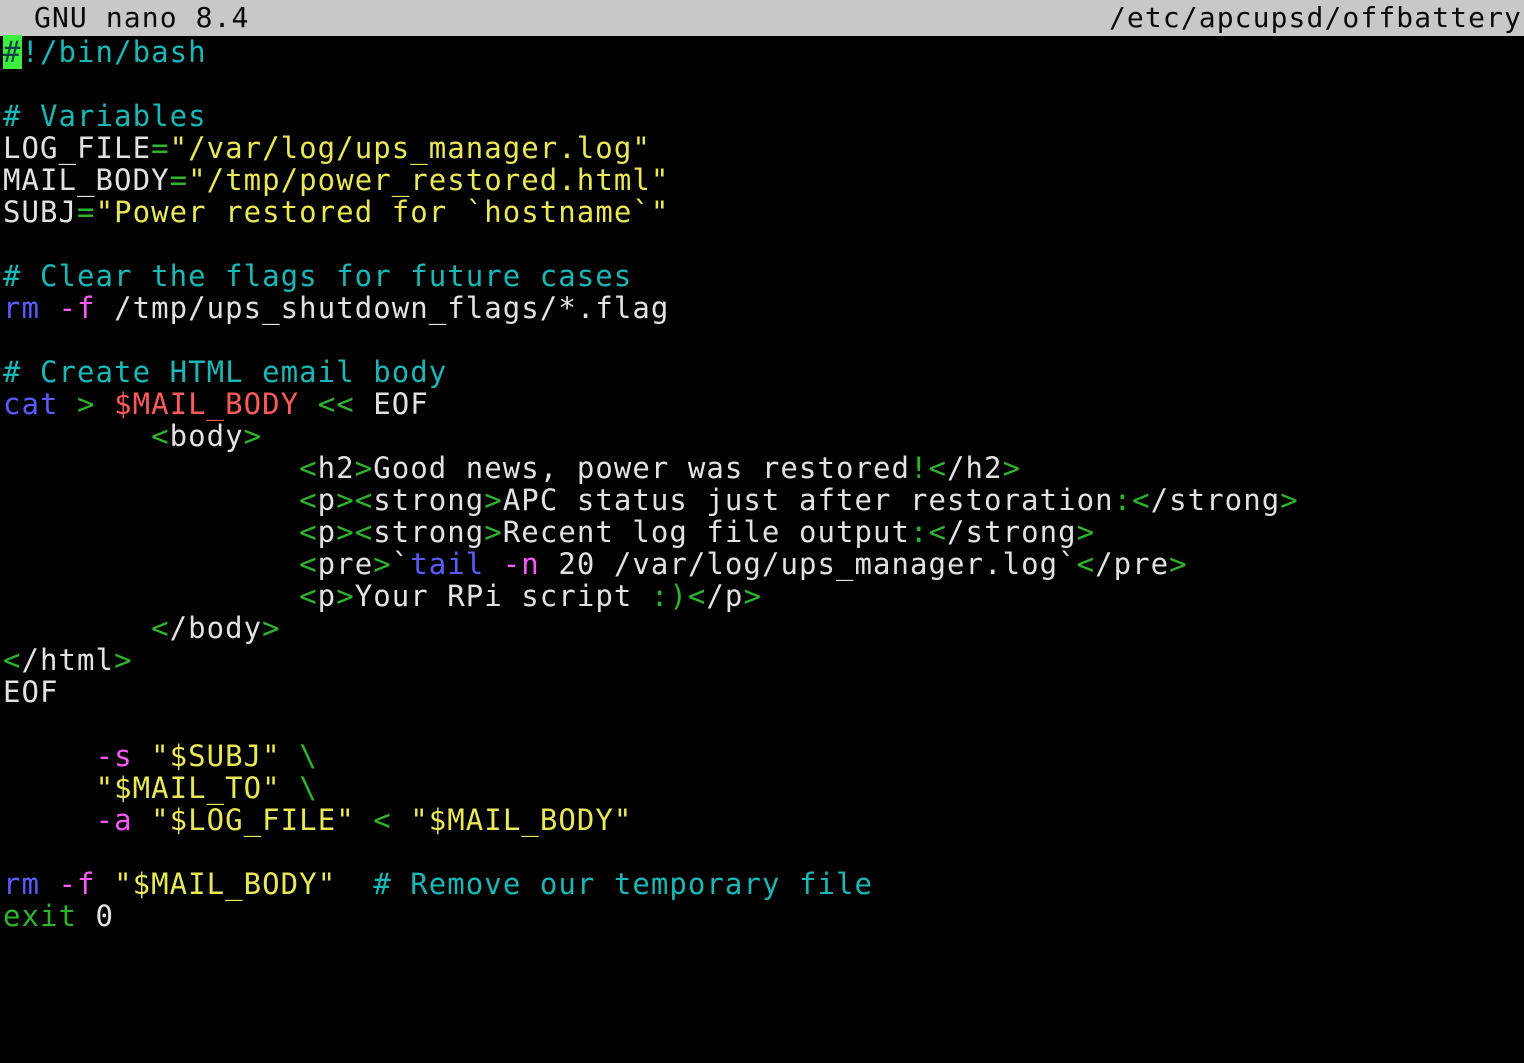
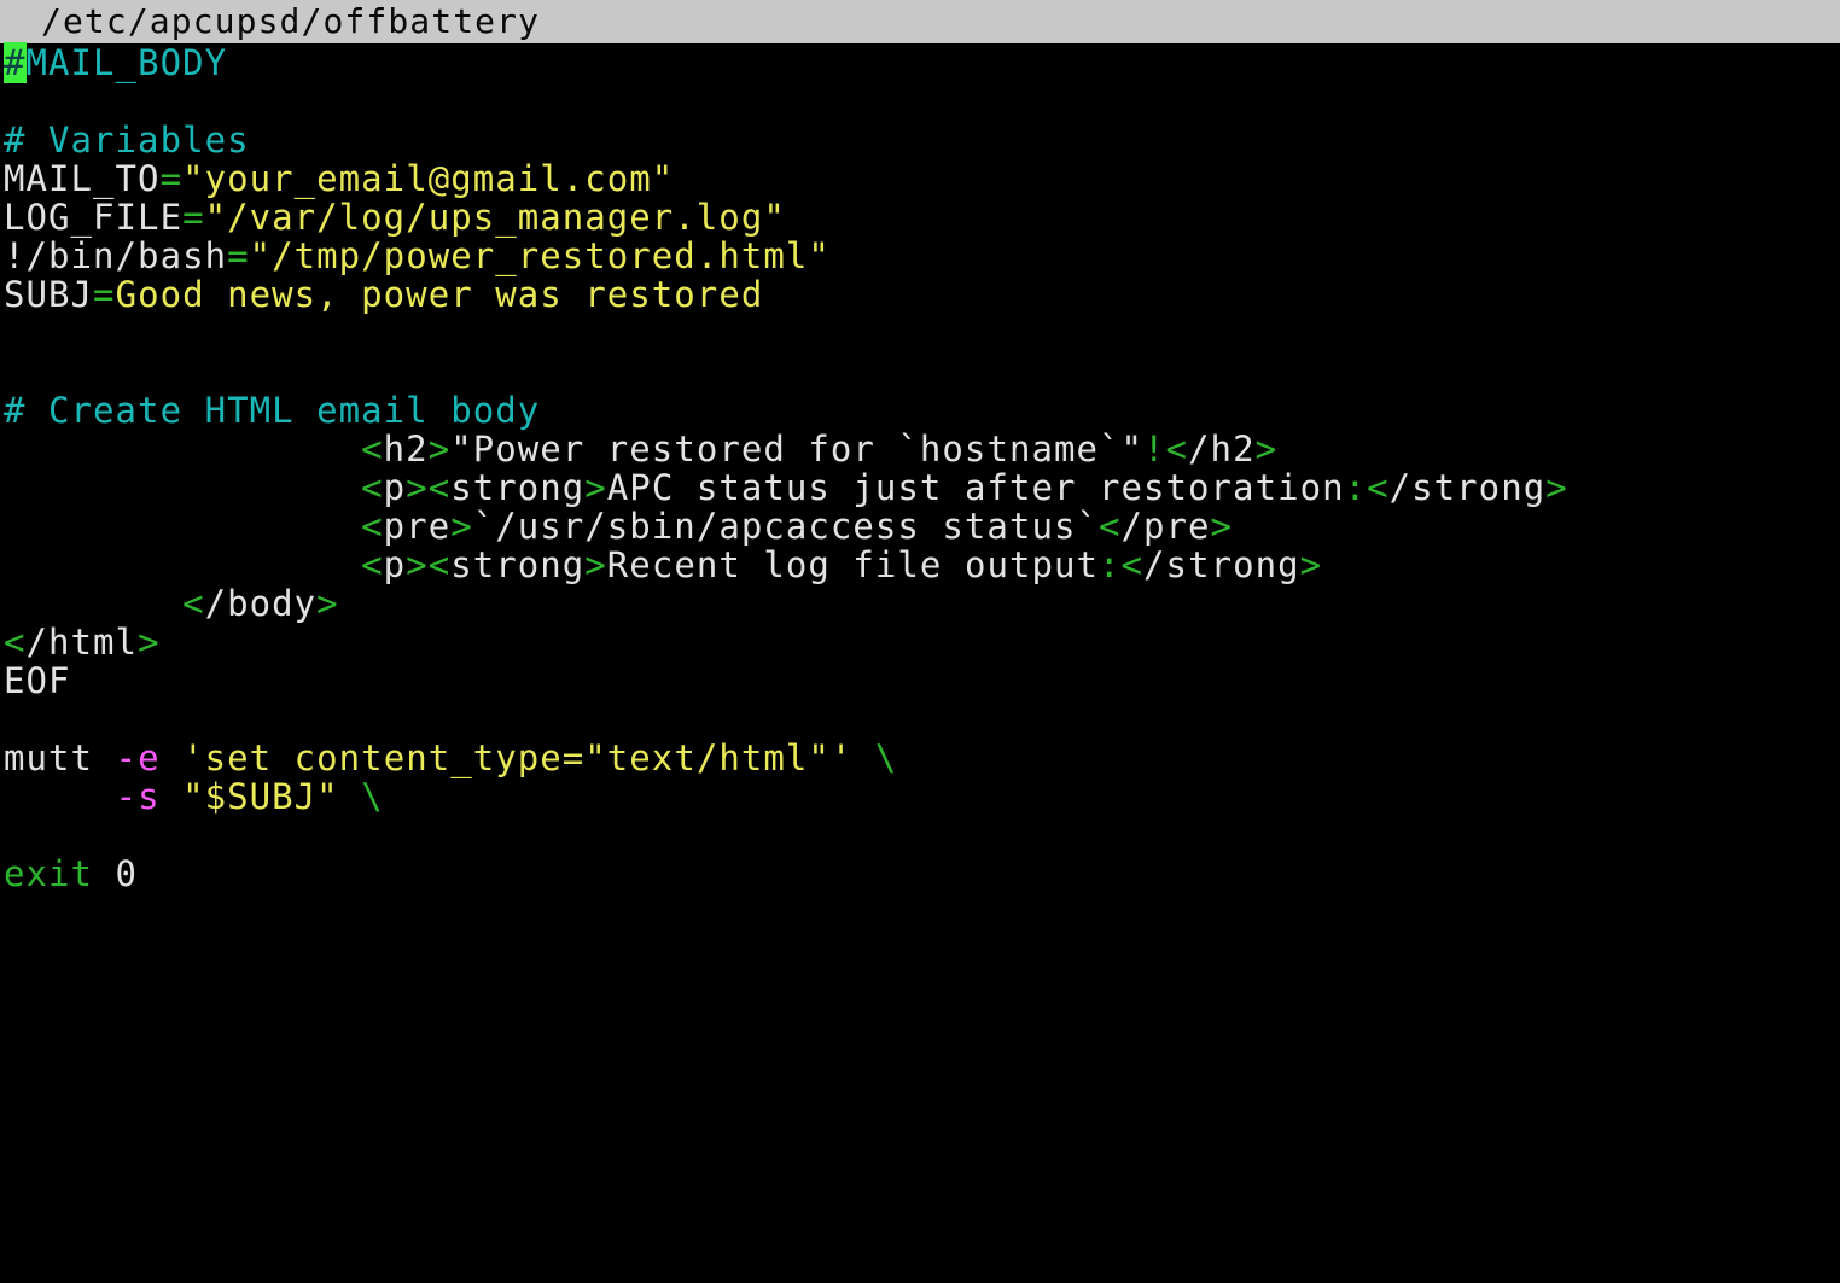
- GNU nano 8.4
  /etc/apcupsd/offbattery
- #!/bin/bash
+ #MAIL_BODY
  # Variables
+ MAIL_TO="your_email@gmail.com"
  LOG_FILE="/var/log/ups_manager.log"
- MAIL_BODY="/tmp/power_restored.html"
+ !/bin/bash="/tmp/power_restored.html"
- SUBJ="Power restored for `hostname`"
+ SUBJ=Good news, power was restored
- # Clear the flags for future cases
- rm -f /tmp/ups_shutdown_flags/*.flag
  # Create HTML email body
- cat > $MAIL_BODY << EOF
- <body>
- <h2>Good news, power was restored!</h2>
+ <h2>"Power restored for `hostname`"!</h2>
  <p><strong>APC status just after restoration:</strong>
+ <pre>`/usr/sbin/apcaccess status`</pre>
  <p><strong>Recent log file output:</strong>
- <pre>`tail -n 20 /var/log/ups_manager.log`</pre>
- <p>Your RPi script :)</p>
  </body>
  </html>
  EOF
+ mutt -e 'set content_type="text/html"' \
  -s "$SUBJ" \
- "$MAIL_TO" \
- -a "$LOG_FILE" < "$MAIL_BODY"
- rm -f "$MAIL_BODY" # Remove our temporary file
  exit 0
